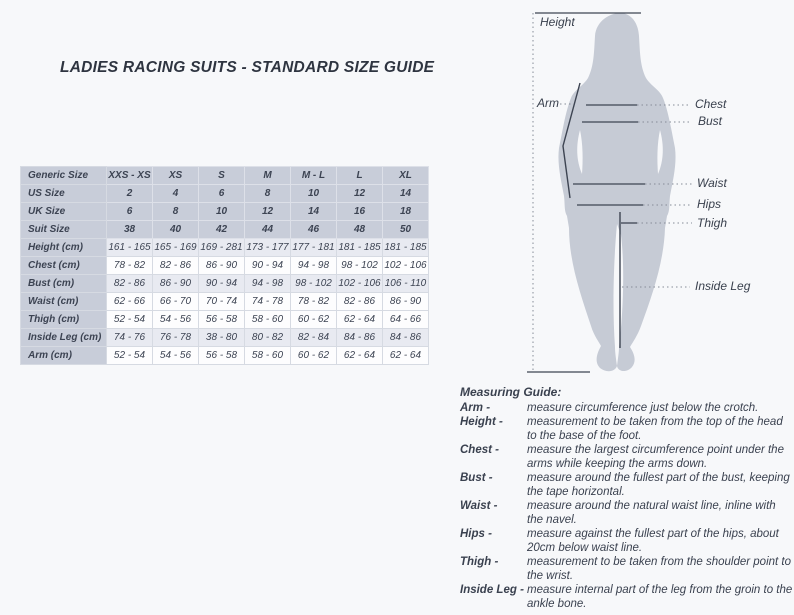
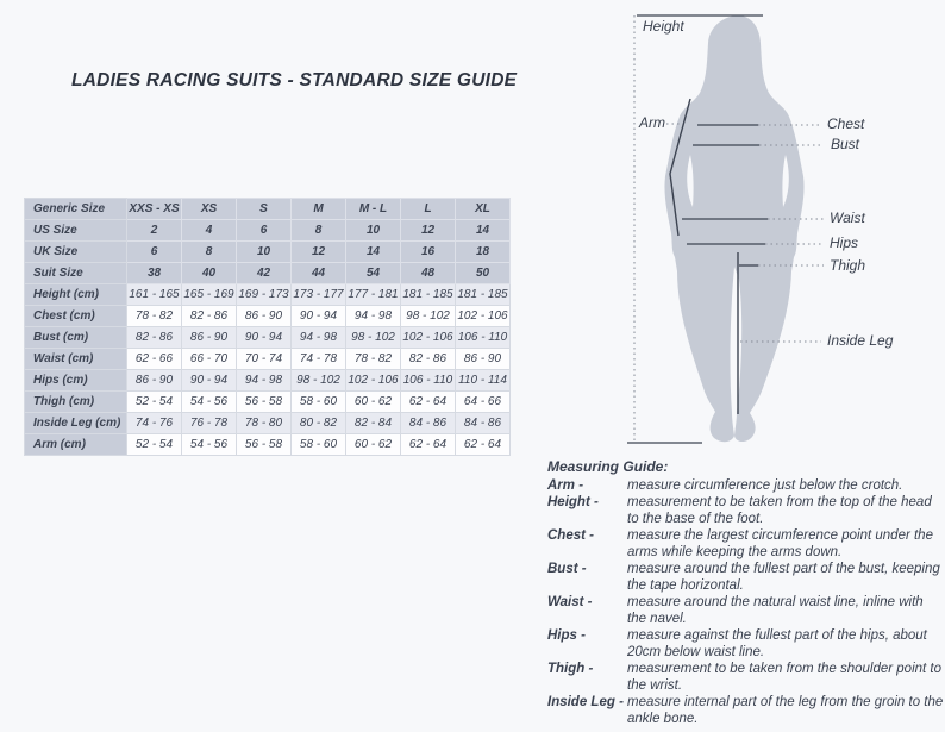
  LADIES RACING SUITS - STANDARD SIZE GUIDE
  Generic Size	XXS - XS	XS	S	M	M - L	L	XL
  US Size	2	4	6	8	10	12	14
  UK Size	6	8	10	12	14	16	18
- Suit Size	38	40	42	44	46	48	50
+ Suit Size	38	40	42	44	54	48	50
- Height (cm)	161 - 165	165 - 169	169 - 281	173 - 177	177 - 181	181 - 185	181 - 185
+ Height (cm)	161 - 165	165 - 169	169 - 173	173 - 177	177 - 181	181 - 185	181 - 185
  Chest (cm)	78 - 82	82 - 86	86 - 90	90 - 94	94 - 98	98 - 102	102 - 106
  Bust (cm)	82 - 86	86 - 90	90 - 94	94 - 98	98 - 102	102 - 106	106 - 110
  Waist (cm)	62 - 66	66 - 70	70 - 74	74 - 78	78 - 82	82 - 86	86 - 90
+ Hips (cm)	86 - 90	90 - 94	94 - 98	98 - 102	102 - 106	106 - 110	110 - 114
  Thigh (cm)	52 - 54	54 - 56	56 - 58	58 - 60	60 - 62	62 - 64	64 - 66
- Inside Leg (cm)	74 - 76	76 - 78	38 - 80	80 - 82	82 - 84	84 - 86	84 - 86
+ Inside Leg (cm)	74 - 76	76 - 78	78 - 80	80 - 82	82 - 84	84 - 86	84 - 86
  Arm (cm)	52 - 54	54 - 56	56 - 58	58 - 60	60 - 62	62 - 64	62 - 64
  Height
  Arm
  Chest
  Bust
  Waist
  Hips
  Thigh
  Inside Leg
  Measuring Guide:
  Arm -
  measure circumference just below the crotch.
  Height -
  measurement to be taken from the top of the head to the base of the foot.
  Chest -
  measure the largest circumference point under the arms while keeping the arms down.
  Bust -
  measure around the fullest part of the bust, keeping the tape horizontal.
  Waist -
  measure around the natural waist line, inline with the navel.
  Hips -
  measure against the fullest part of the hips, about 20cm below waist line.
  Thigh -
  measurement to be taken from the shoulder point to the wrist.
  Inside Leg -
  measure internal part of the leg from the groin to the ankle bone.
